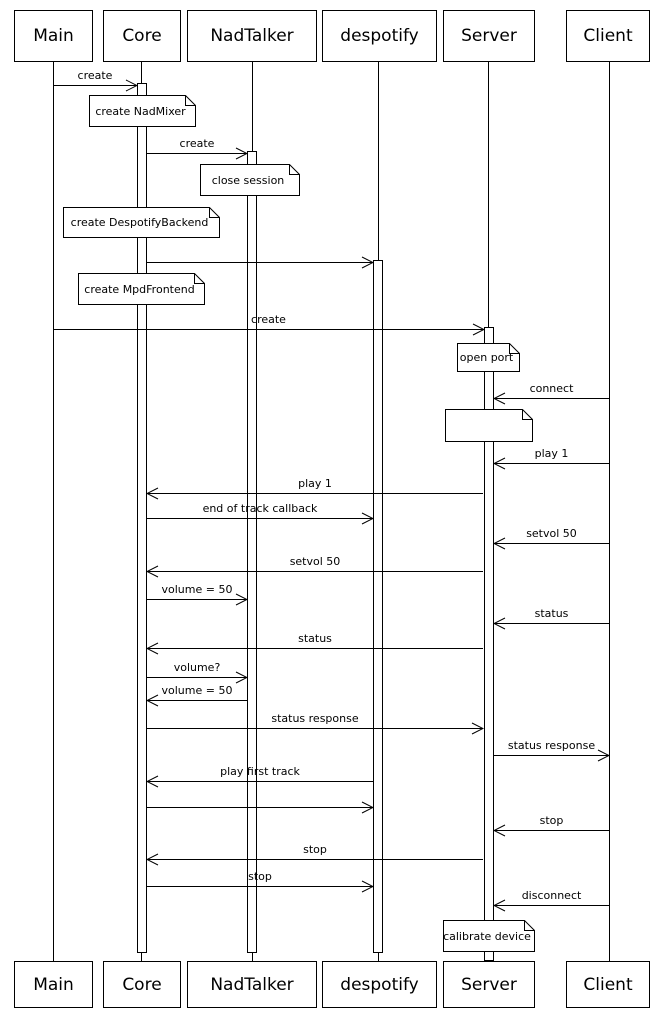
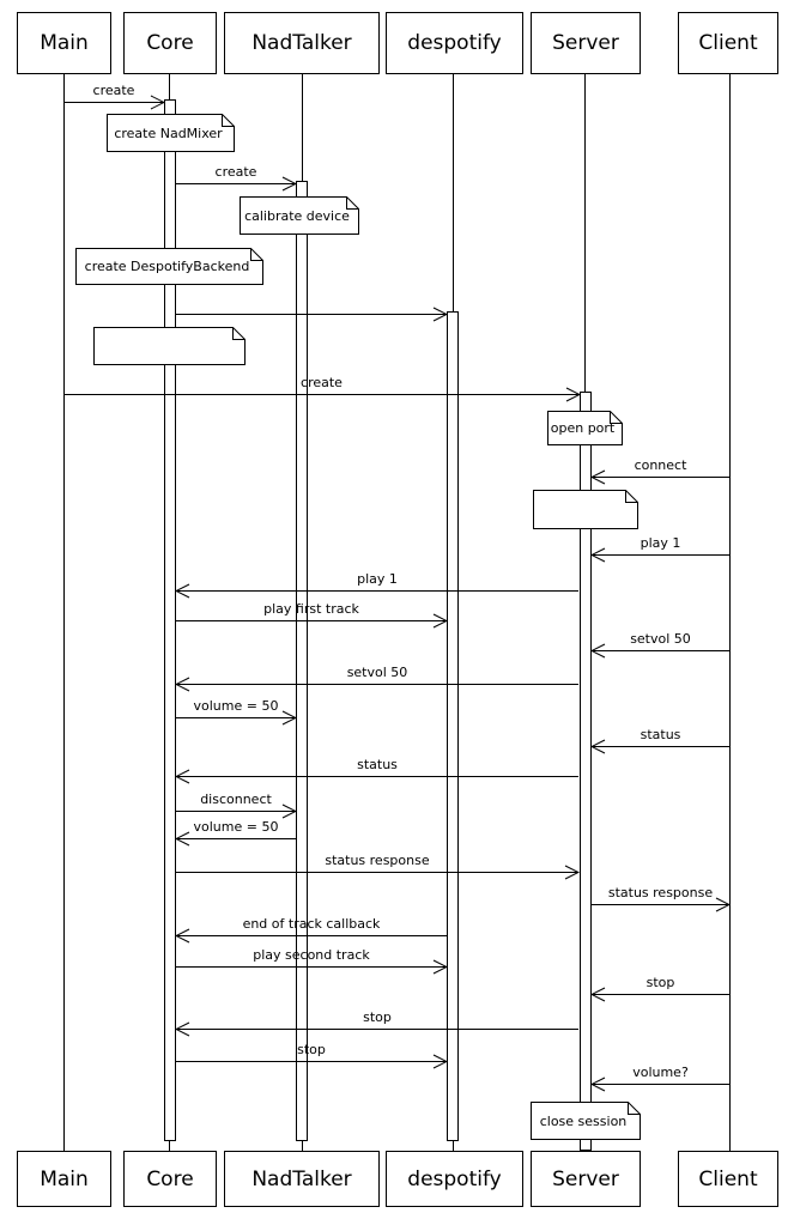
  create
  create
  create
  connect
  play 1
  play 1
- end of track callback
+ play first track
  setvol 50
  setvol 50
  volume = 50
  status
  status
- volume?
+ disconnect
  volume = 50
  status response
  status response
- play first track
+ end of track callback
+ play second track
  stop
  stop
  stop
- disconnect
+ volume?
  create NadMixer
- close session
+ calibrate device
  create DespotifyBackend
- create MpdFrontend
  open port
- calibrate device
+ close session
  Main
  Main
  Core
  Core
  NadTalker
  NadTalker
  despotify
  despotify
  Server
  Server
  Client
  Client
